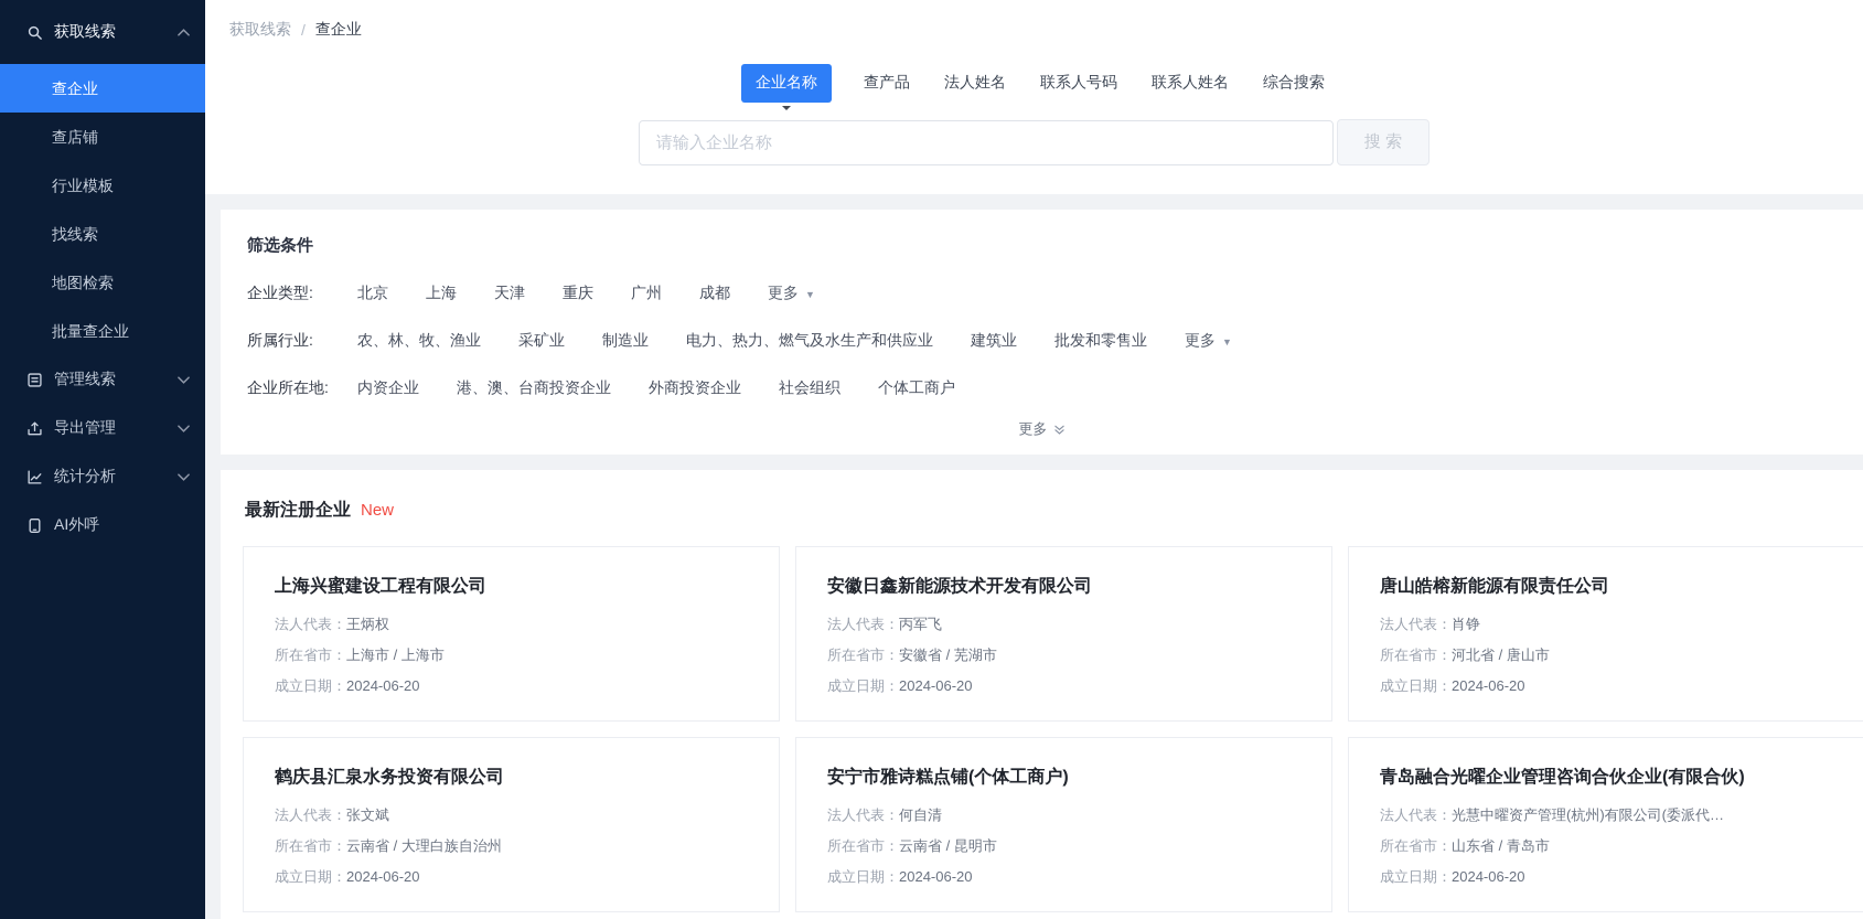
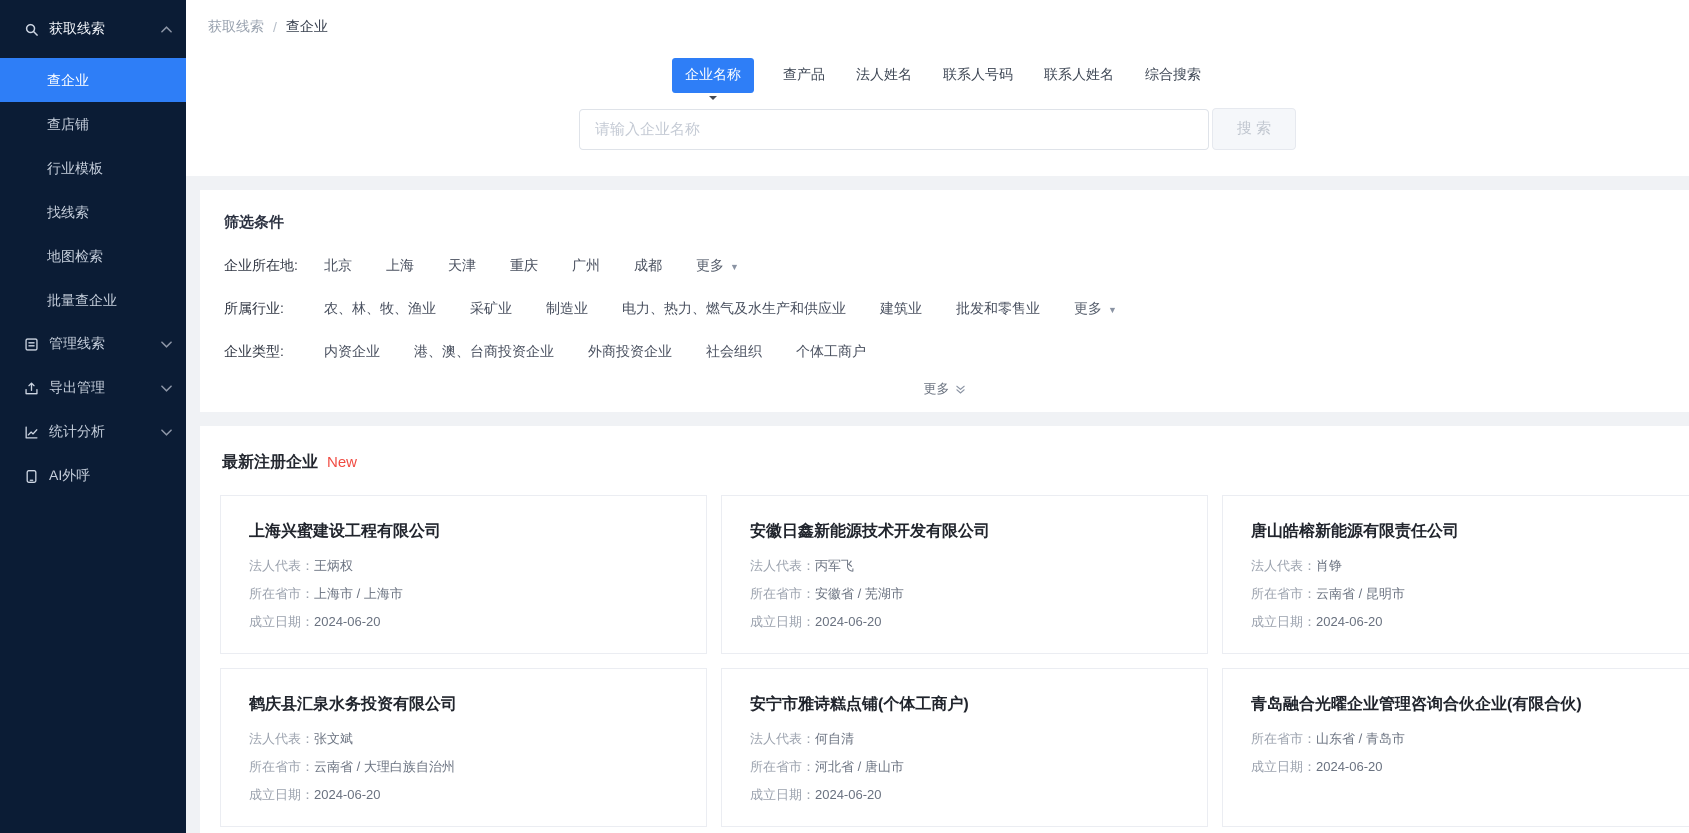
  获取线索
  查企业
  查店铺
  行业模板
  找线索
  地图检索
  批量查企业
  管理线索
  导出管理
  统计分析
  AI外呼
  获取线索
  /
  查企业
  企业名称
  查产品
  法人姓名
  联系人号码
  联系人姓名
  综合搜索
  请输入企业名称
  搜 索
  筛选条件
- 企业类型:
+ 企业所在地:
  北京
  上海
  天津
  重庆
  广州
  成都
  更多
  ▼
  所属行业:
  农、林、牧、渔业
  采矿业
  制造业
  电力、热力、燃气及水生产和供应业
  建筑业
  批发和零售业
  更多
  ▼
- 企业所在地:
+ 企业类型:
  内资企业
  港、澳、台商投资企业
  外商投资企业
  社会组织
  个体工商户
  更多
  最新注册企业
  New
  上海兴蜜建设工程有限公司
  法人代表：王炳权
  所在省市：上海市 / 上海市
  成立日期：2024-06-20
  安徽日鑫新能源技术开发有限公司
  法人代表：丙军飞
  所在省市：安徽省 / 芜湖市
  成立日期：2024-06-20
  唐山皓榕新能源有限责任公司
  法人代表：肖铮
- 所在省市：河北省 / 唐山市
+ 所在省市：云南省 / 昆明市
  成立日期：2024-06-20
  鹤庆县汇泉水务投资有限公司
  法人代表：张文斌
  所在省市：云南省 / 大理白族自治州
  成立日期：2024-06-20
  安宁市雅诗糕点铺(个体工商户)
  法人代表：何自清
- 所在省市：云南省 / 昆明市
+ 所在省市：河北省 / 唐山市
  成立日期：2024-06-20
  青岛融合光曜企业管理咨询合伙企业(有限合伙)
- 法人代表：光慧中曜资产管理(杭州)有限公司(委派代…
  所在省市：山东省 / 青岛市
  成立日期：2024-06-20
